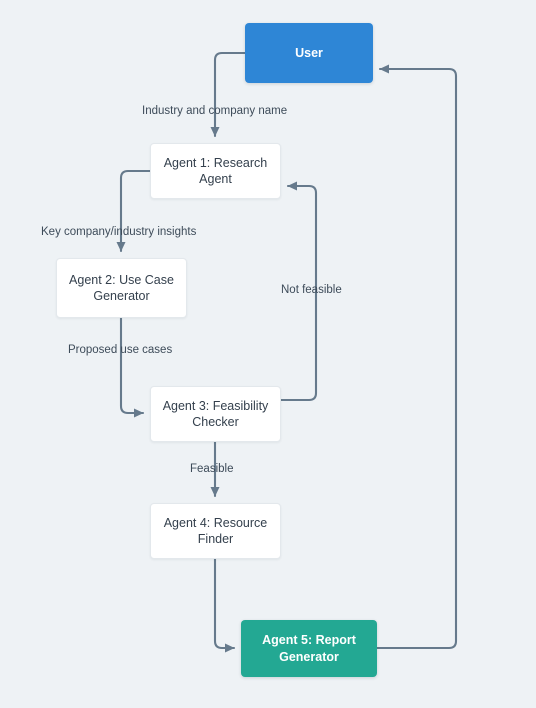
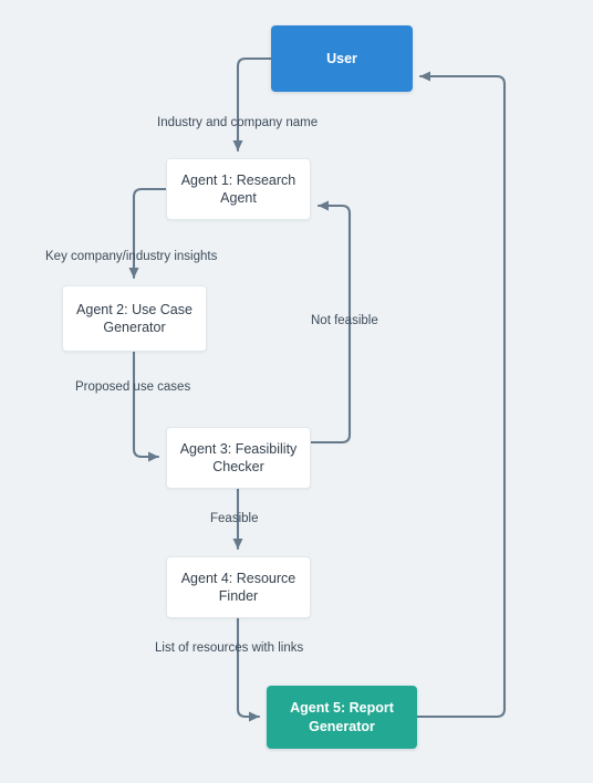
  User
  Agent 1: Research Agent
  Agent 2: Use Case Generator
  Agent 3: Feasibility Checker
  Agent 4: Resource Finder
  Agent 5: Report Generator
  Industry and company name
  Key company/industry insights
  Proposed use cases
  Not feasible
  Feasible
+ List of resources with links
